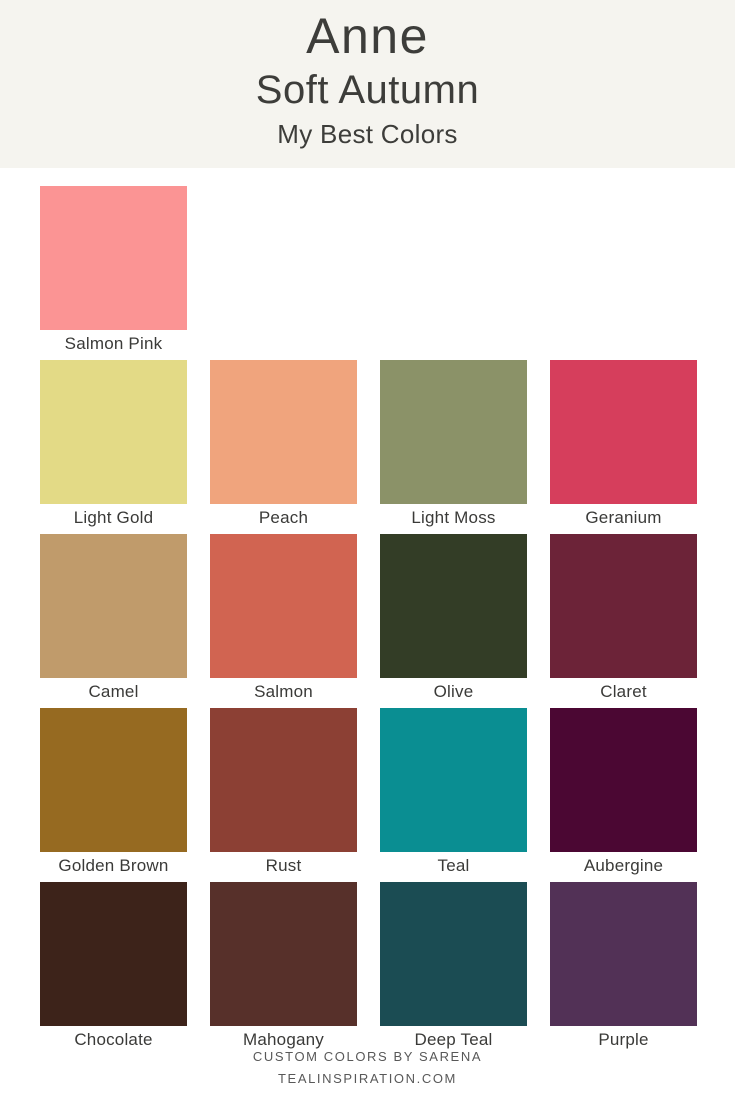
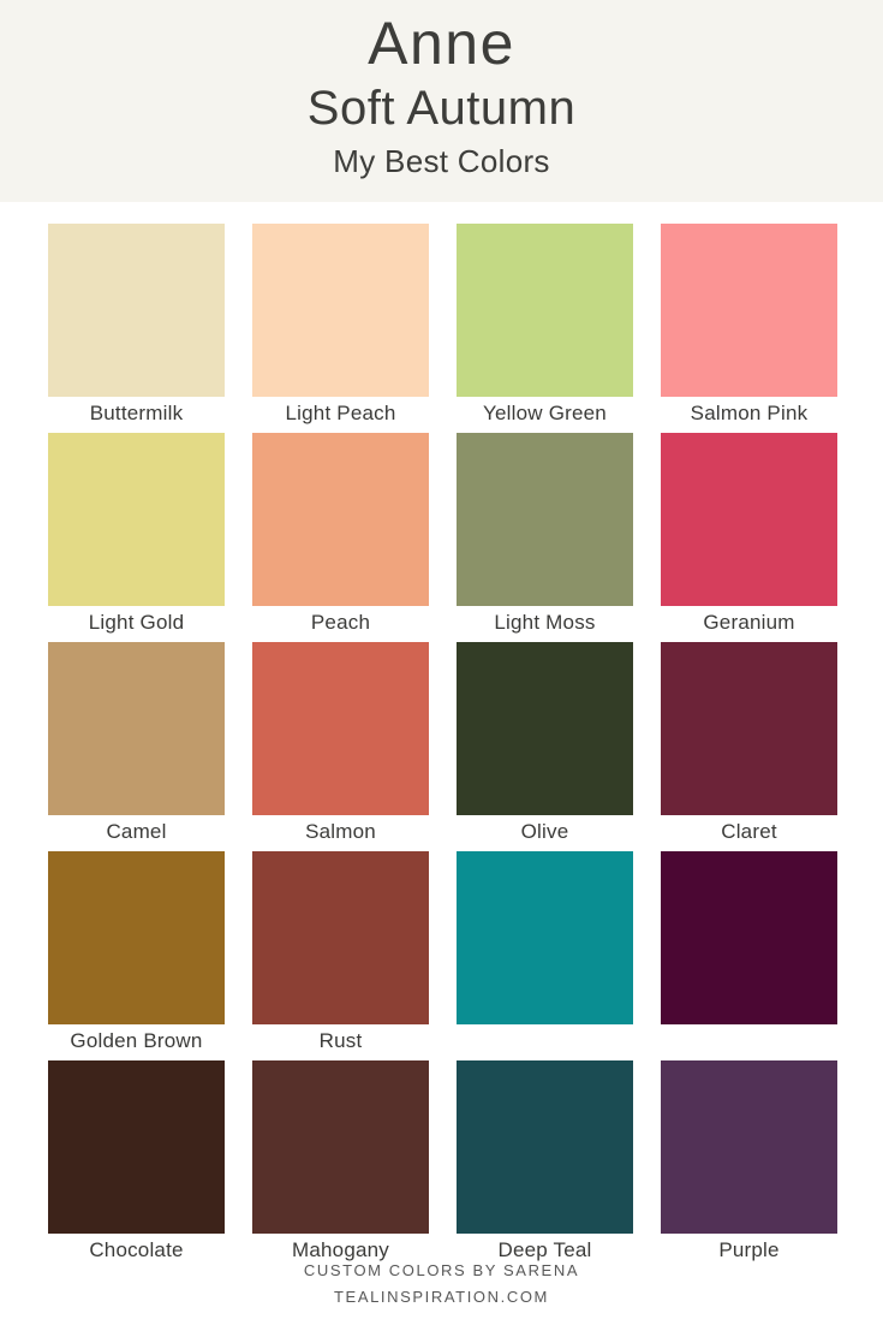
  Anne
  Soft Autumn
  My Best Colors
+ Buttermilk
+ Light Peach
+ Yellow Green
  Salmon Pink
  Light Gold
  Peach
  Light Moss
  Geranium
  Camel
  Salmon
  Olive
  Claret
  Golden Brown
  Rust
- Teal
- Aubergine
  Chocolate
  Mahogany
  Deep Teal
  Purple
  CUSTOM COLORS BY SARENA
  TEALINSPIRATION.COM
